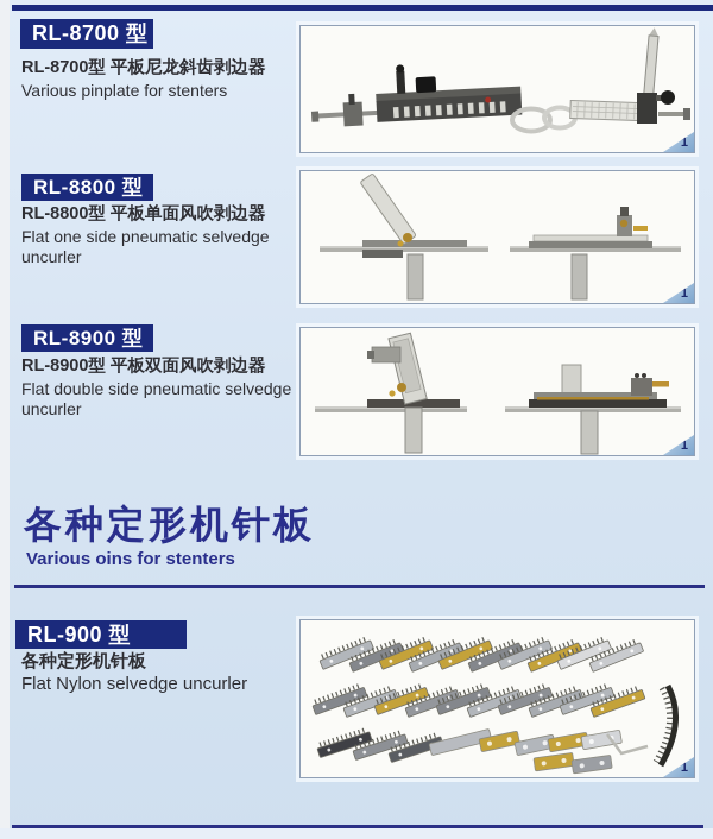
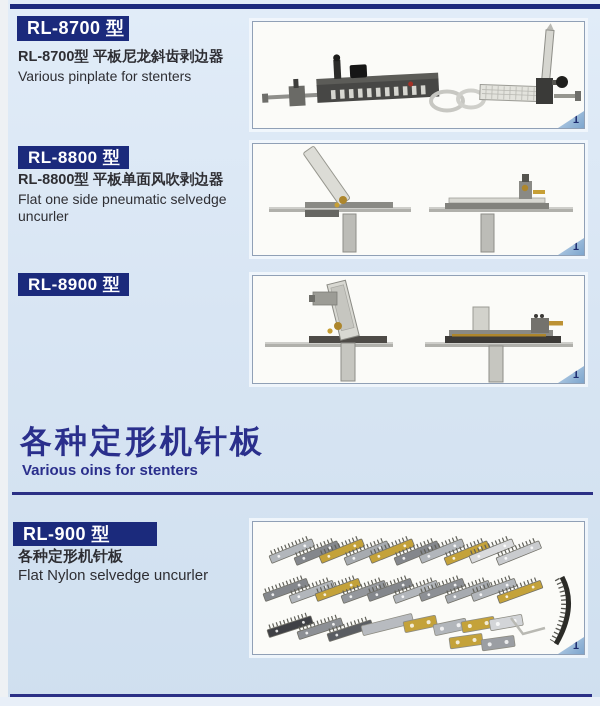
  RL-8700 型
  RL-8700型 平板尼龙斜齿剥边器
  Various pinplate for stenters
  1
  RL-8800 型
  RL-8800型 平板单面风吹剥边器
  Flat one side pneumatic selvedge uncurler
  1
  RL-8900 型
- RL-8900型 平板双面风吹剥边器
- Flat double side pneumatic selvedge uncurler
  1
  各种定形机针板
  Various oins for stenters
  RL-900 型
  各种定形机针板
  Flat Nylon selvedge uncurler
  1
